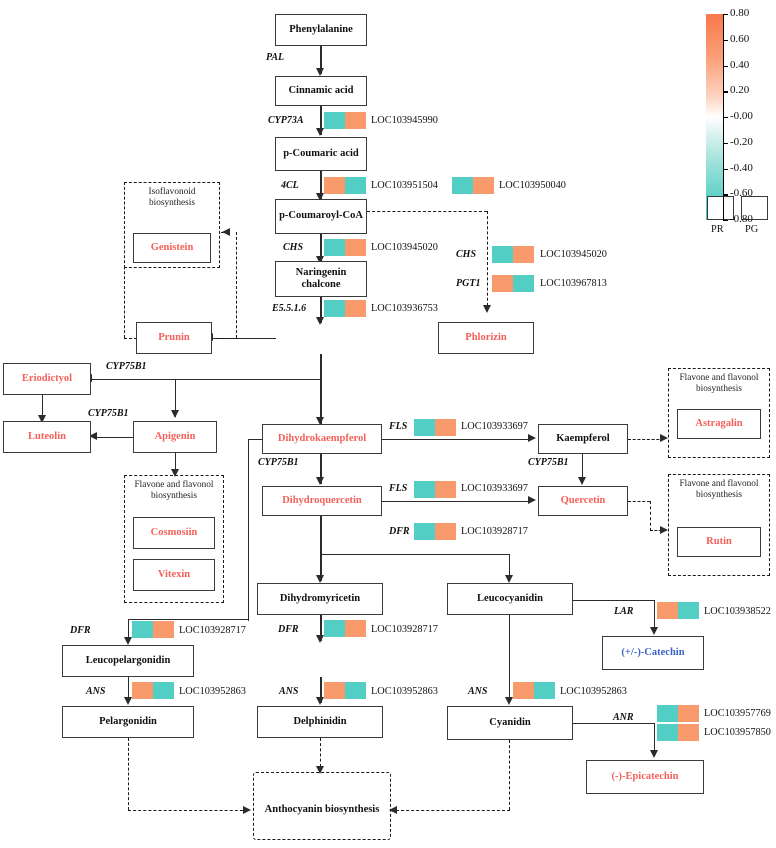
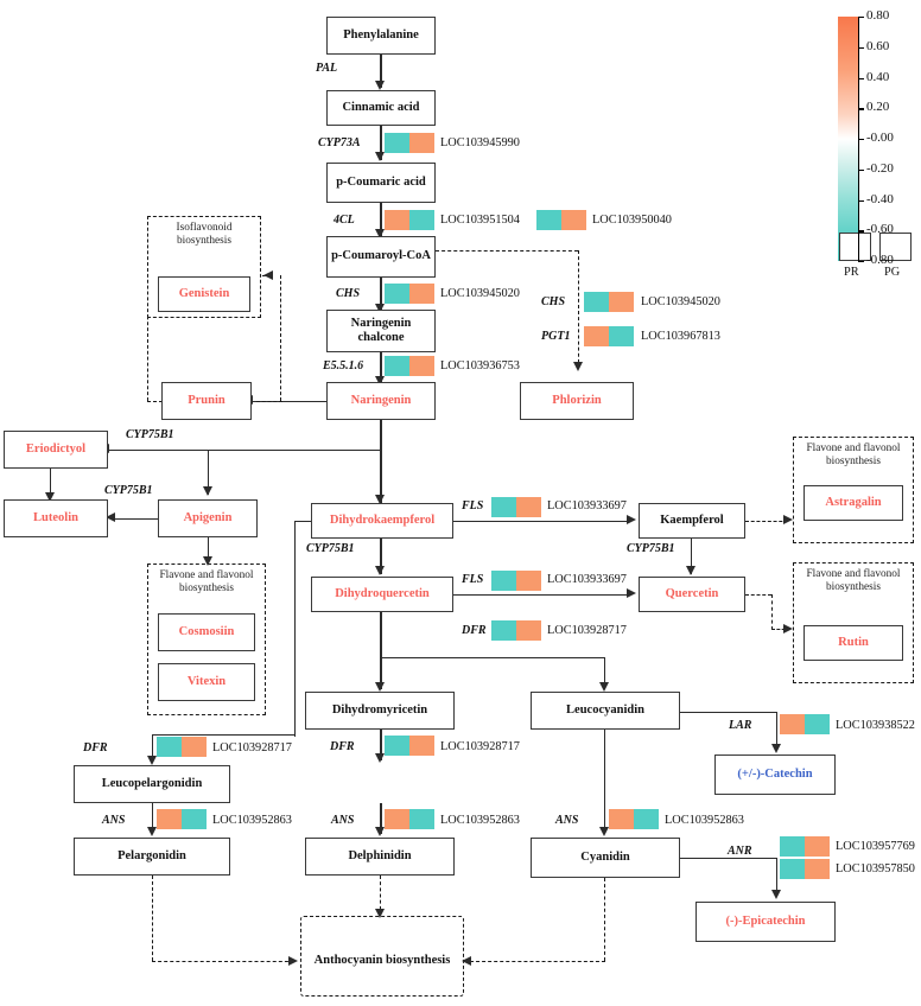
  0.80
  0.60
  0.40
  0.20
  -0.00
  -0.20
  -0.40
  -0.60
  -0.80
  PR
  PG
  Phenylalanine
  PAL
  Cinnamic acid
  CYP73A
  LOC103945990
  p-Coumaric acid
  4CL
  LOC103951504
  LOC103950040
  p-Coumaroyl-CoA
  CHS
  LOC103945020
  Naringenin chalcone
  E5.5.1.6
  LOC103936753
+ Naringenin
  CHS
  LOC103945020
  PGT1
  LOC103967813
  Phlorizin
  Prunin
  Isoflavonoid biosynthesis
  Genistein
  CYP75B1
  Eriodictyol
  Luteolin
  Apigenin
  CYP75B1
  Flavone and flavonol biosynthesis
  Cosmosiin
  Vitexin
  Dihydrokaempferol
  FLS
  LOC103933697
  Kaempferol
  Flavone and flavonol biosynthesis
  Astragalin
  CYP75B1
  Dihydroquercetin
  CYP75B1
  FLS
  LOC103933697
  Quercetin
  Flavone and flavonol biosynthesis
  Rutin
  DFR
  LOC103928717
  DFR
  LOC103928717
  Leucopelargonidin
  ANS
  LOC103952863
  Pelargonidin
  Dihydromyricetin
  DFR
  LOC103928717
  ANS
  LOC103952863
  Delphinidin
  Leucocyanidin
  LAR
  LOC103938522
  (+/-)-Catechin
  ANS
  LOC103952863
  Cyanidin
  ANR
  LOC103957769
  LOC103957850
  (-)-Epicatechin
  Anthocyanin biosynthesis
